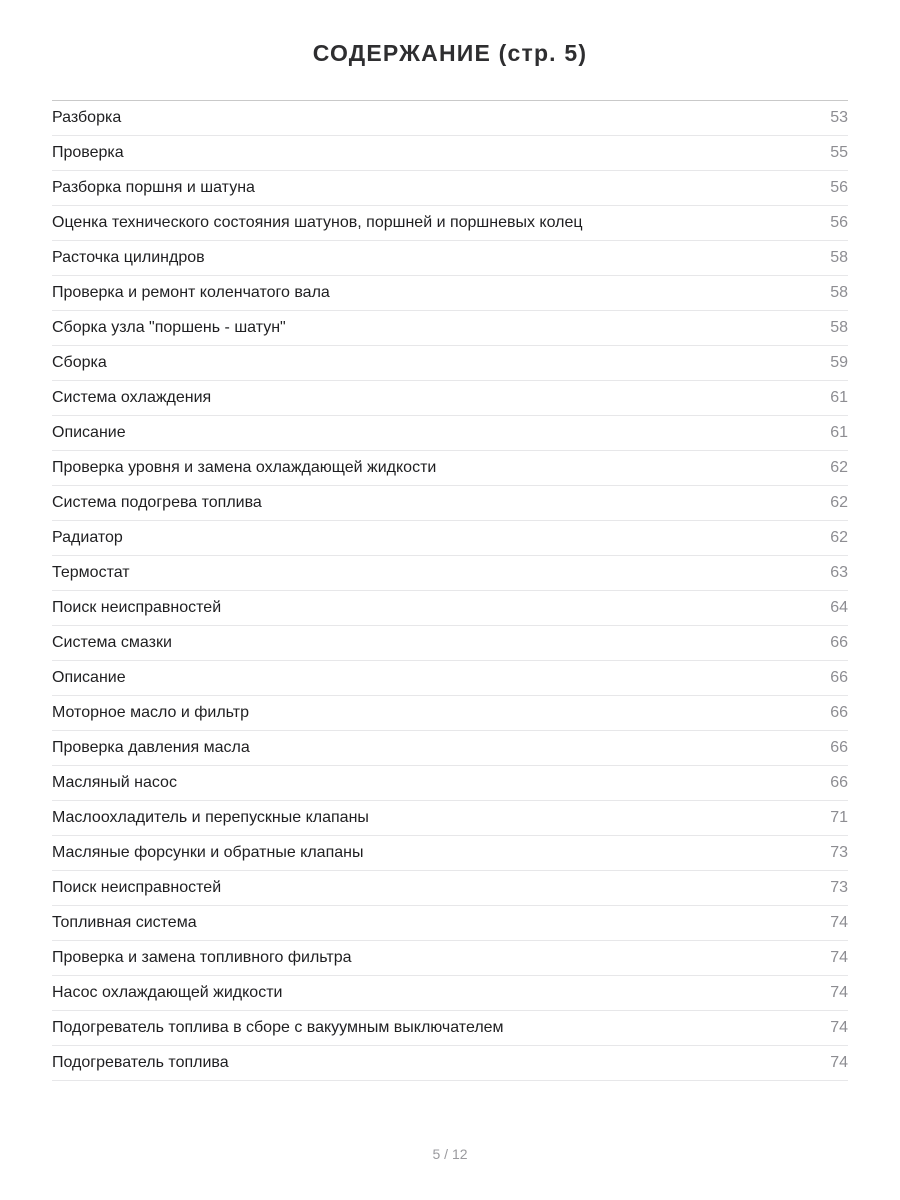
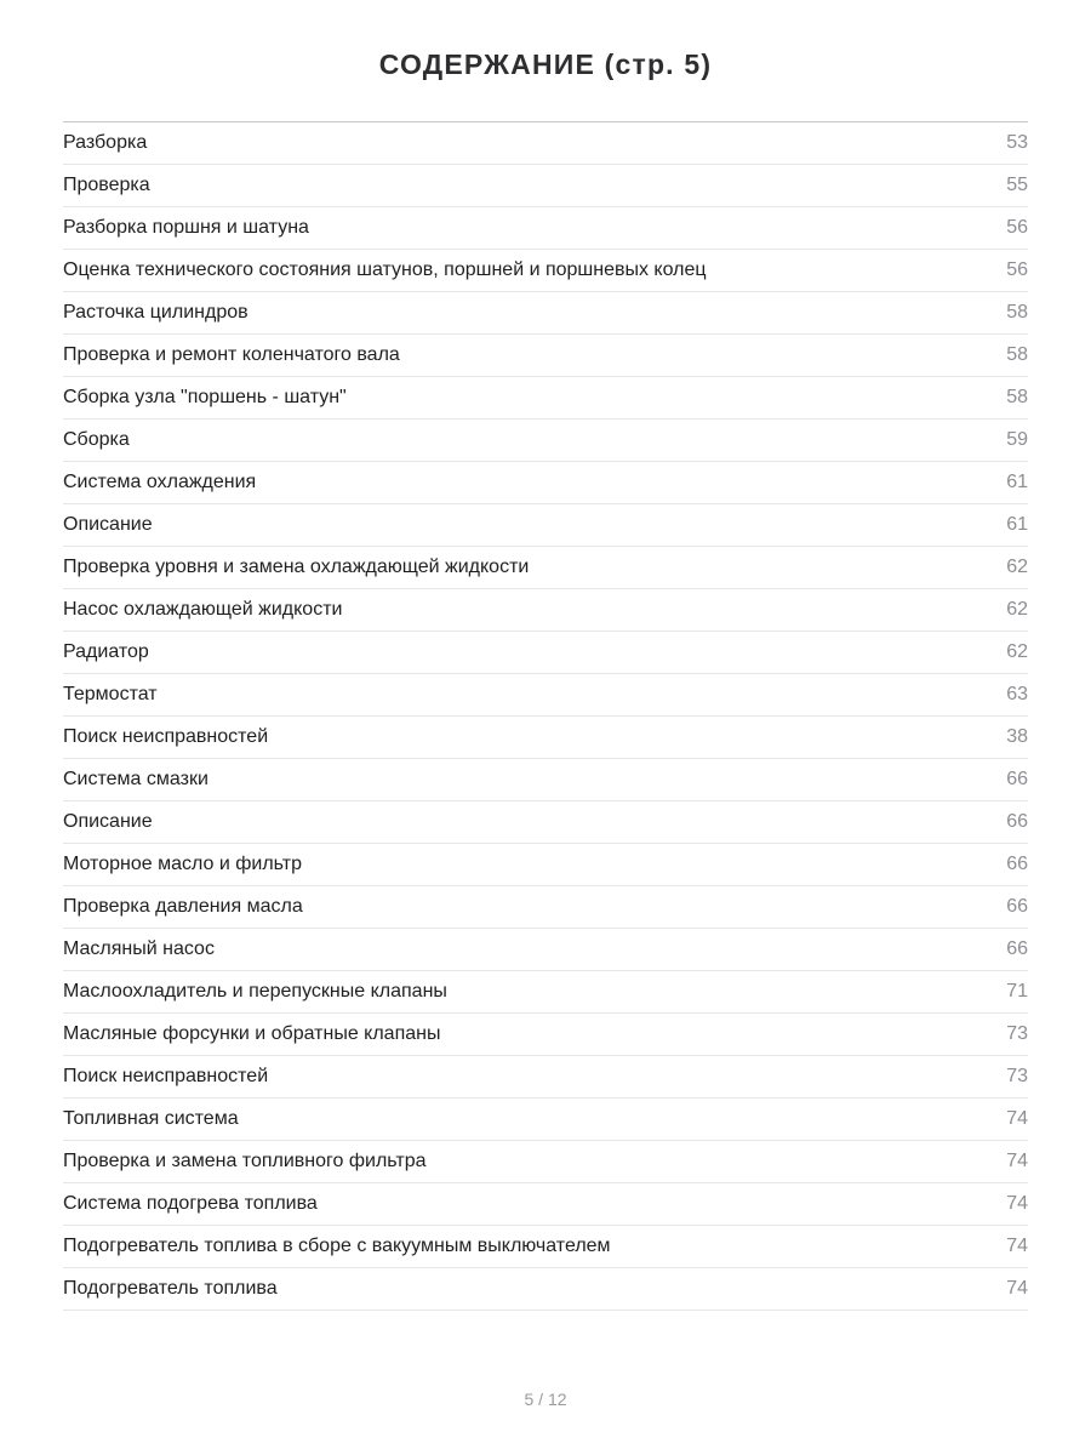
  СОДЕРЖАНИЕ (стр. 5)
  Разборка
  53
  Проверка
  55
  Разборка поршня и шатуна
  56
  Оценка технического состояния шатунов, поршней и поршневых колец
  56
  Расточка цилиндров
  58
  Проверка и ремонт коленчатого вала
  58
  Сборка узла "поршень - шатун"
  58
  Сборка
  59
  Система охлаждения
  61
  Описание
  61
  Проверка уровня и замена охлаждающей жидкости
  62
- Система подогрева топлива
+ Насос охлаждающей жидкости
  62
  Радиатор
  62
  Термостат
  63
  Поиск неисправностей
- 64
+ 38
  Система смазки
  66
  Описание
  66
  Моторное масло и фильтр
  66
  Проверка давления масла
  66
  Масляный насос
  66
  Маслоохладитель и перепускные клапаны
  71
  Масляные форсунки и обратные клапаны
  73
  Поиск неисправностей
  73
  Топливная система
  74
  Проверка и замена топливного фильтра
  74
- Насос охлаждающей жидкости
+ Система подогрева топлива
  74
  Подогреватель топлива в сборе с вакуумным выключателем
  74
  Подогреватель топлива
  74
  5 / 12
